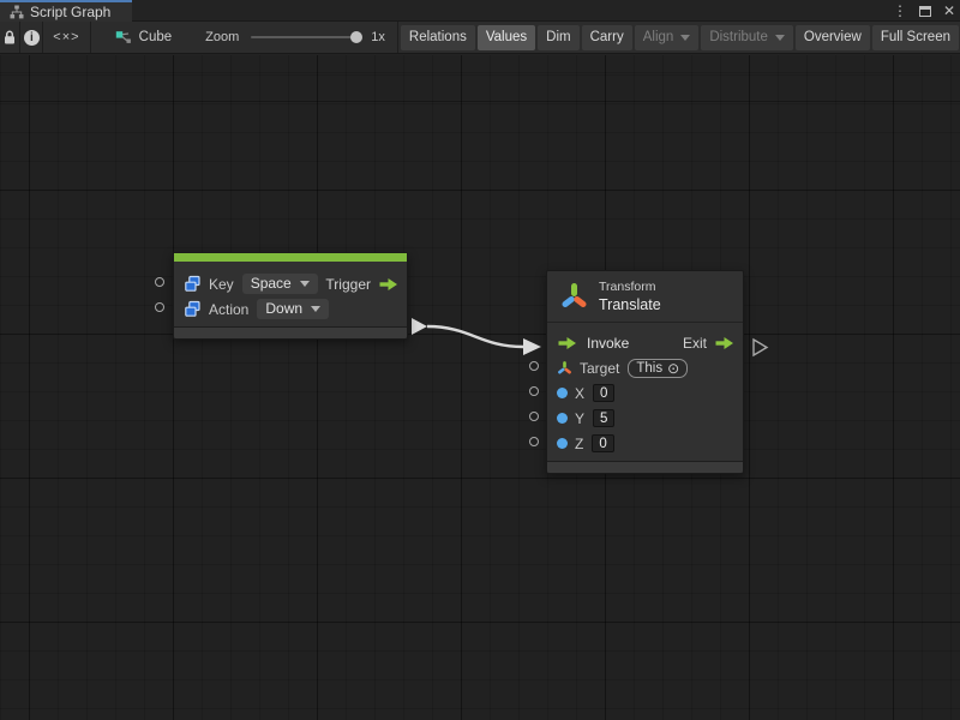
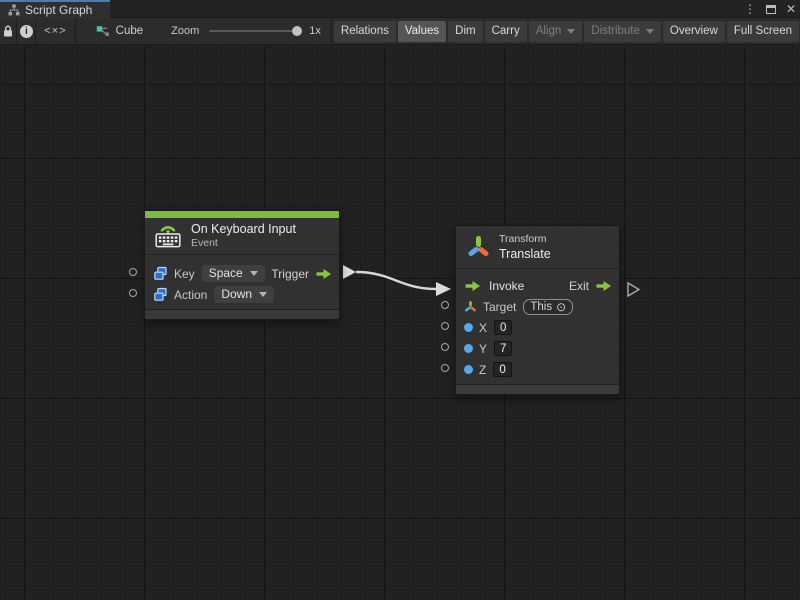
  Script Graph
  ⋮
  ✕
  i
  <×>
  Cube
  Zoom
  1x
  Relations
  Values
  Dim
  Carry
  Align
  Distribute
  Overview
  Full Screen
+ On Keyboard Input
+ Event
  Key
  Space
  Trigger
  Action
  Down
  Transform
  Translate
  Invoke
  Exit
  Target
  This
  ⊙
  X
  0
  Y
- 5
+ 7
  Z
  0
